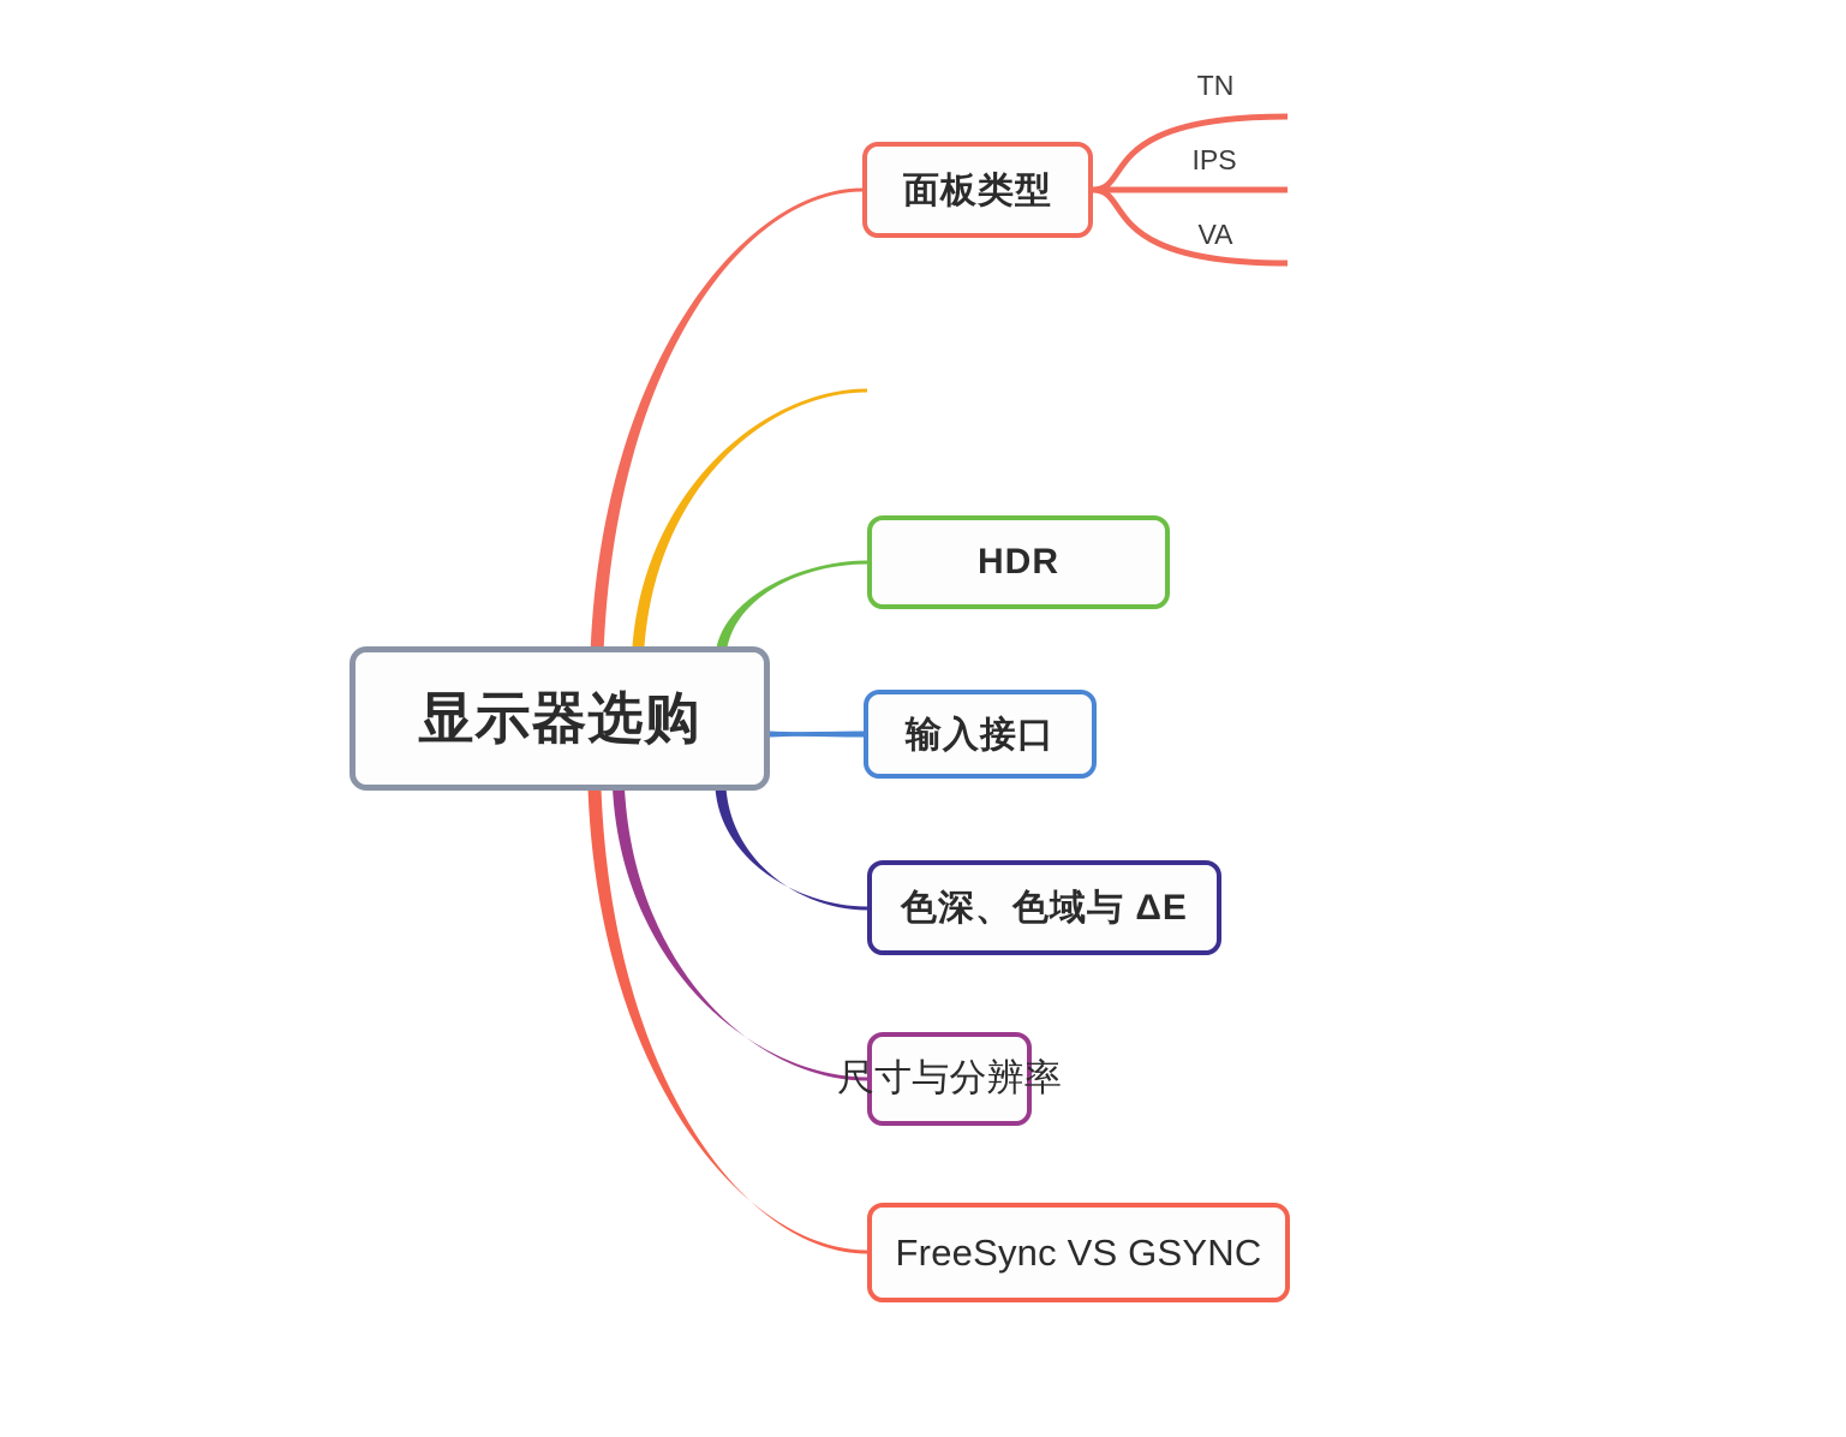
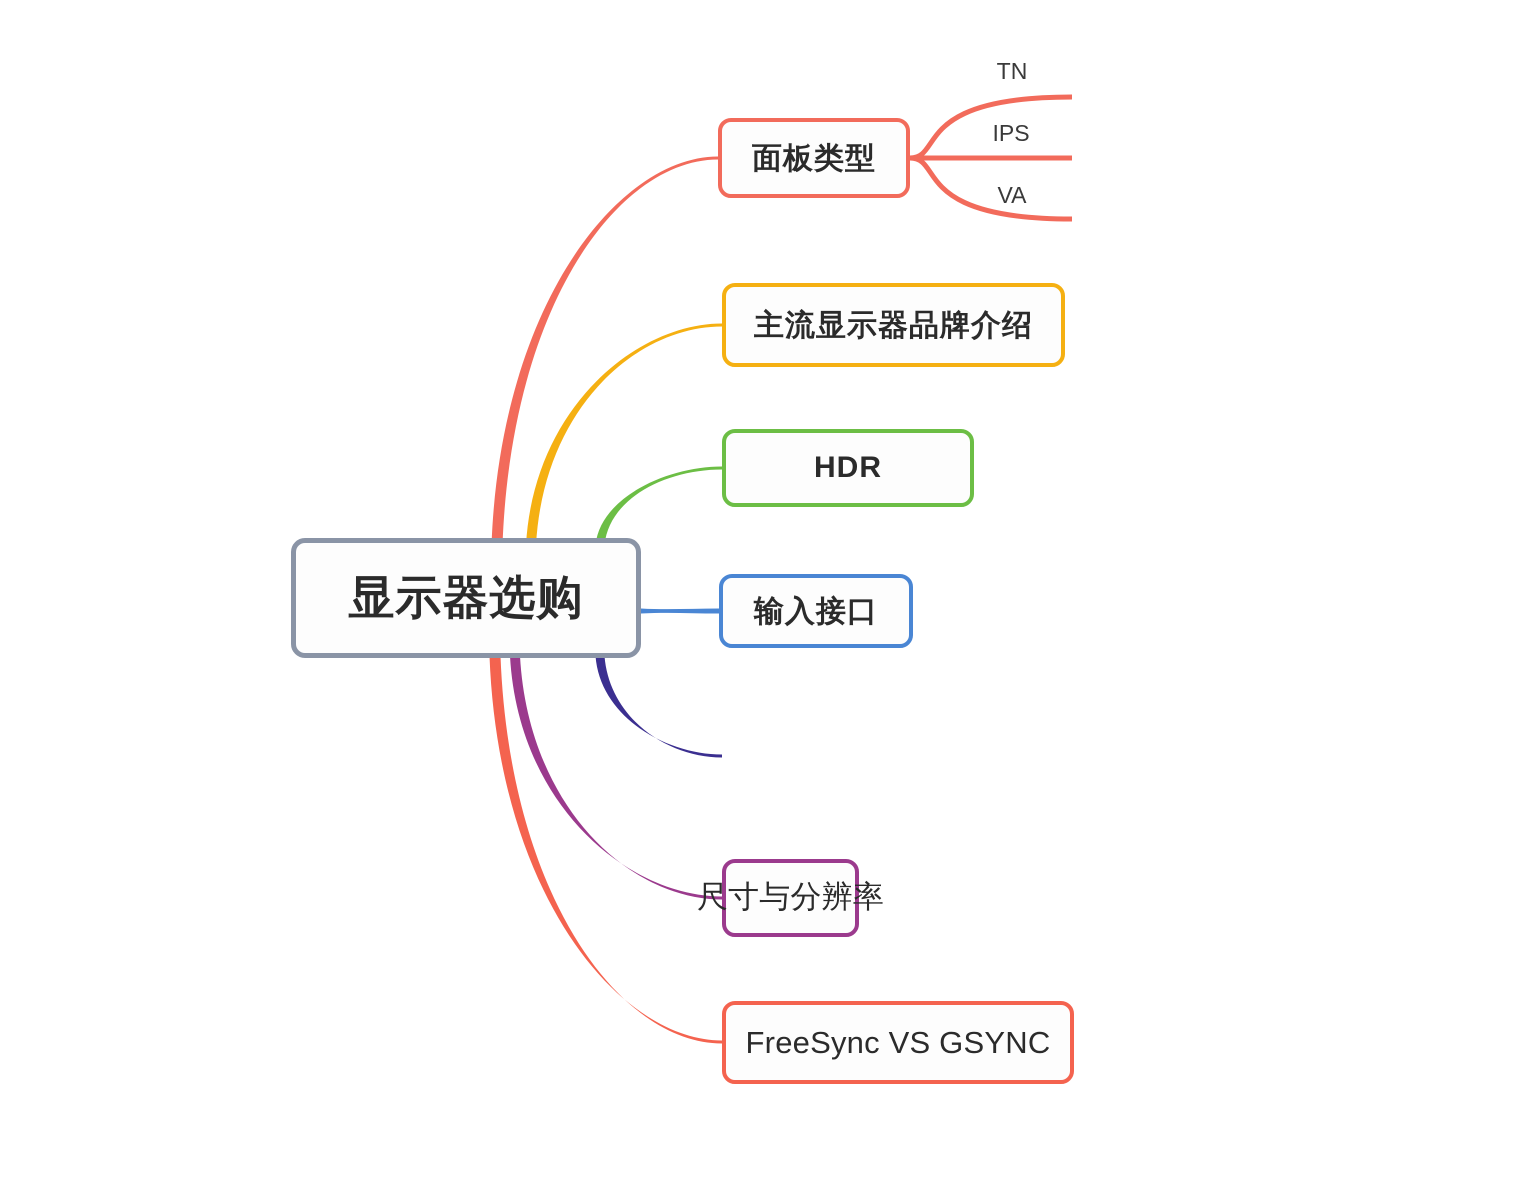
  显示器选购
  面板类型
  TN
  IPS
  VA
+ 主流显示器品牌介绍
  HDR
  输入接口
- 色深、色域与 ΔE
  尺寸与分辨率
  FreeSync VS GSYNC
